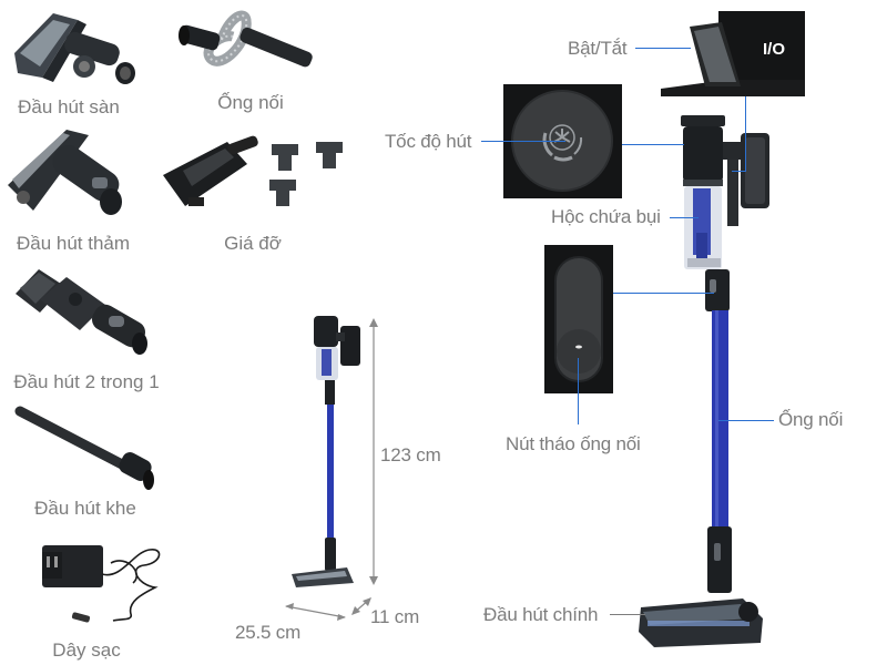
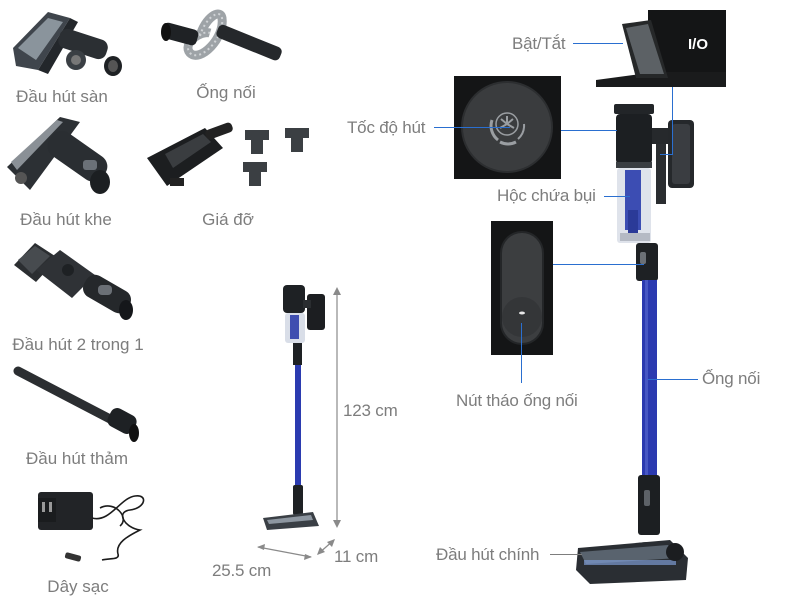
  Đầu hút sàn
  Ống nối
- Đầu hút thảm
+ Đầu hút khe
  Giá đỡ
  Đầu hút 2 trong 1
- Đầu hút khe
+ Đầu hút thảm
  Dây sạc
  123 cm
  25.5 cm
  11 cm
  I/O
  Bật/Tắt
  Tốc độ hút
  Hộc chứa bụi
  Nút tháo ống nối
  Ống nối
  Đầu hút chính
